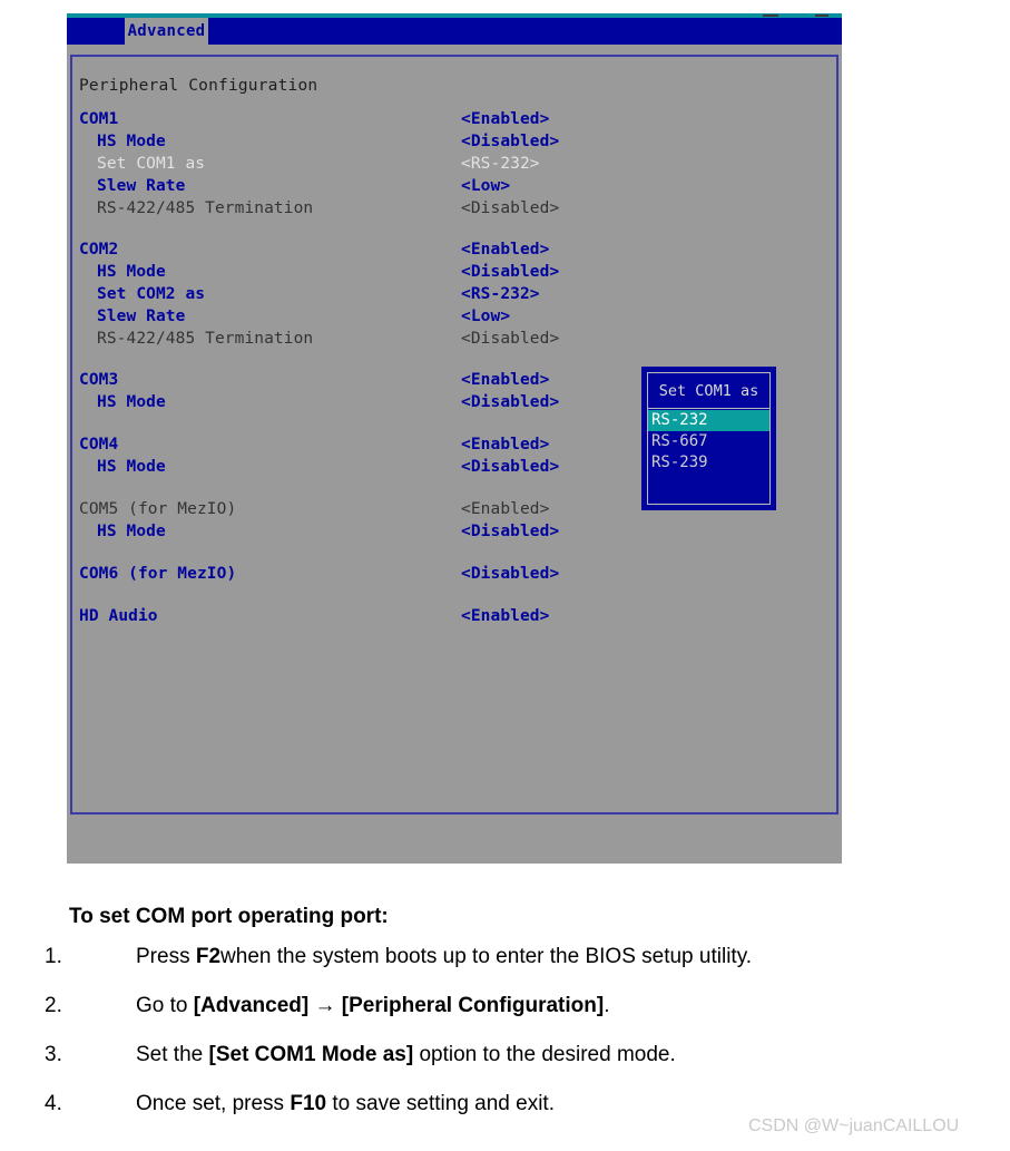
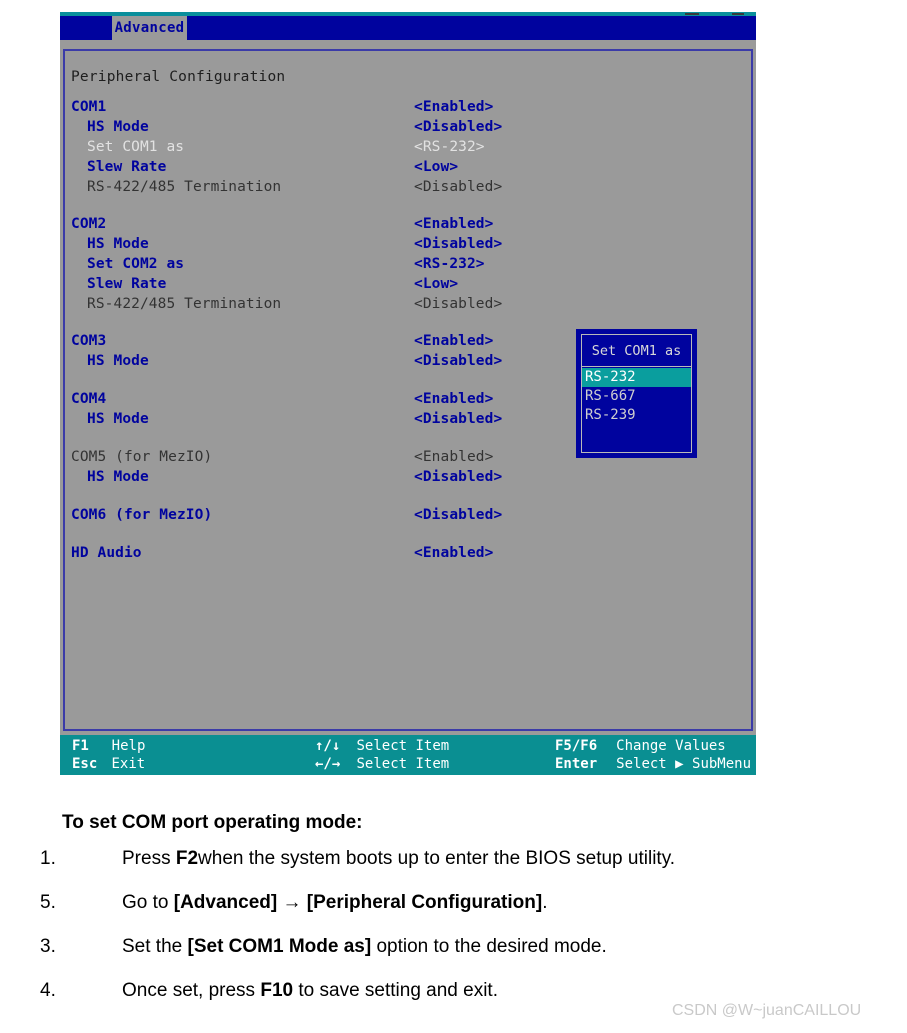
  Advanced
  Peripheral Configuration
  COM1
  <Enabled>
  HS Mode
  <Disabled>
  Set COM1 as
  <RS-232>
  Slew Rate
  <Low>
  RS-422/485 Termination
  <Disabled>
  COM2
  <Enabled>
  HS Mode
  <Disabled>
  Set COM2 as
  <RS-232>
  Slew Rate
  <Low>
  RS-422/485 Termination
  <Disabled>
  COM3
  <Enabled>
  HS Mode
  <Disabled>
  COM4
  <Enabled>
  HS Mode
  <Disabled>
  COM5 (for MezIO)
  <Enabled>
  HS Mode
  <Disabled>
  COM6 (for MezIO)
  <Disabled>
  HD Audio
  <Enabled>
  Set COM1 as
  RS-232
  RS-667
  RS-239
+ F1 Help
+ Esc Exit
+ ↑/↓ Select Item
+ ←/→ Select Item
+ F5/F6 Change Values
+ Enter Select ▶ SubMenu
- To set COM port operating port:
+ To set COM port operating mode:
  1.
  Press F2when the system boots up to enter the BIOS setup utility.
- 2.
+ 5.
  Go to [Advanced] → [Peripheral Configuration].
  3.
  Set the [Set COM1 Mode as] option to the desired mode.
  4.
  Once set, press F10 to save setting and exit.
  CSDN @W~juanCAILLOU
